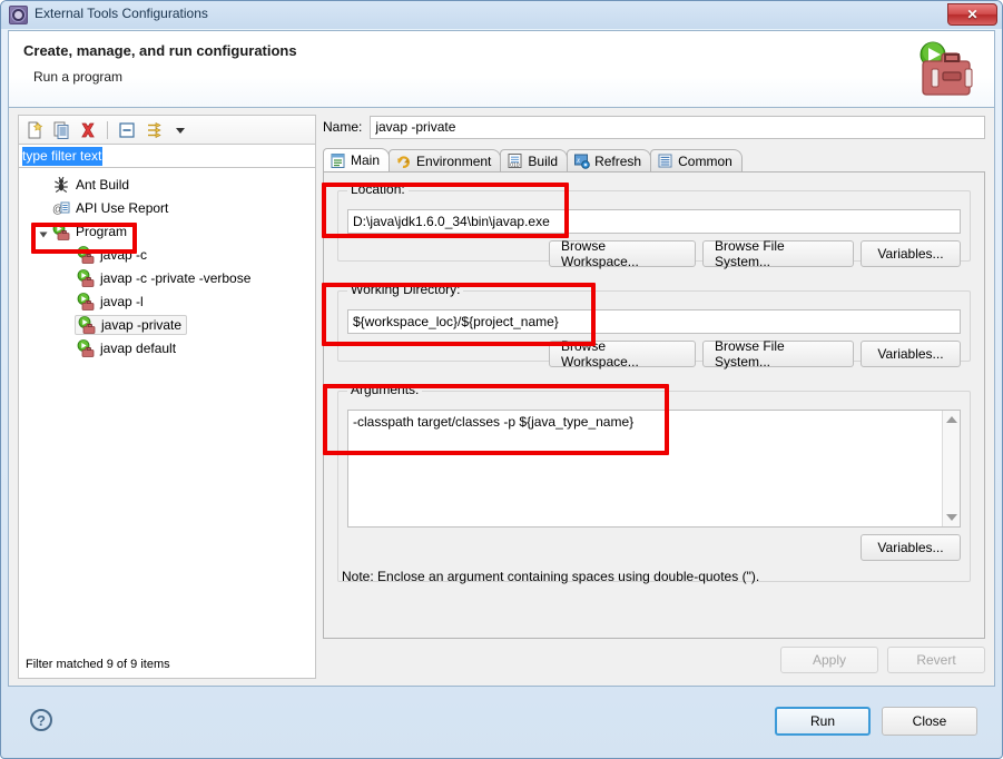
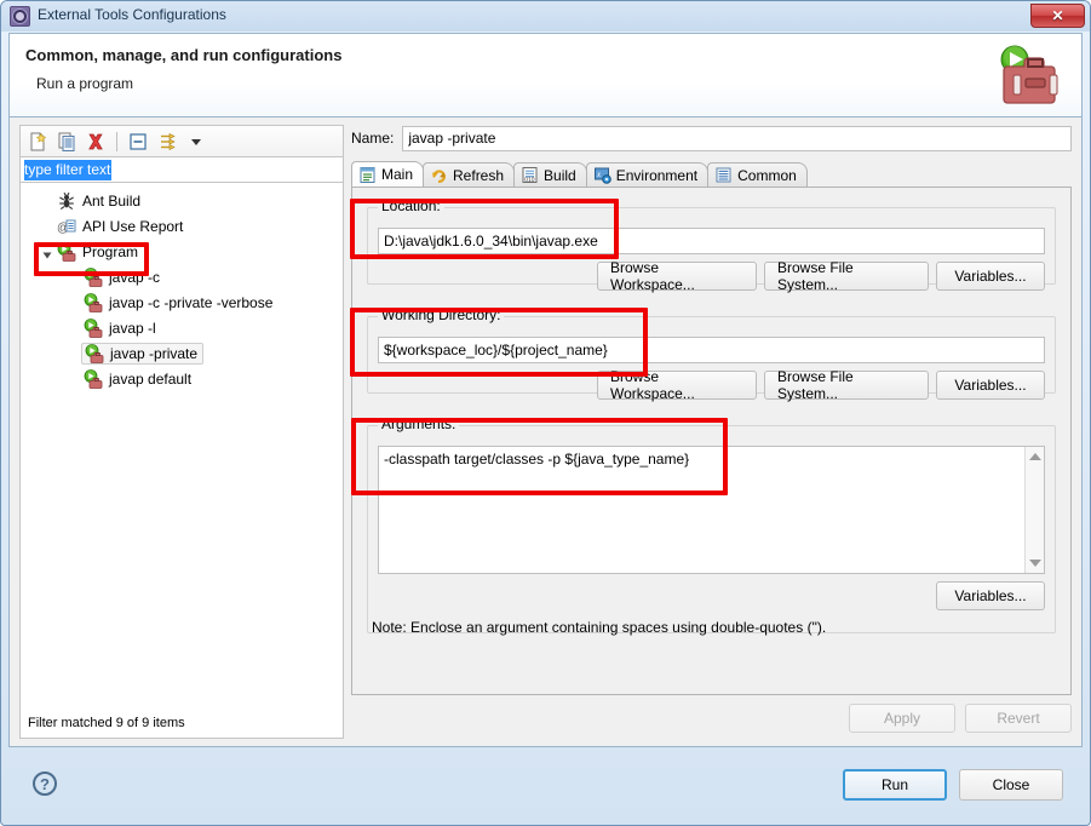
  External Tools Configurations
  ✕
- Create, manage, and run configurations
+ Common, manage, and run configurations
  Run a program
  type filter text
  Ant Build
  @
  API Use Report
  Program
  javap -c
  javap -c -private -verbose
  javap -l
  javap -private
  javap default
  Filter matched 9 of 9 items
  Name:
  javap -private
  Main
- Environment
+ Refresh
  Build
  x
- Refresh
+ Environment
  Common
  Location:
  D:\java\jdk1.6.0_34\bin\javap.exe
  Browse Workspace...
  Browse File System...
  Variables...
  Working Directory:
  ${workspace_loc}/${project_name}
  Browse Workspace...
  Browse File System...
  Variables...
  Arguments:
  -classpath target/classes -p ${java_type_name}
  Variables...
  Note: Enclose an argument containing spaces using double-quotes (").
  Apply
  Revert
  ?
  Run
  Close
